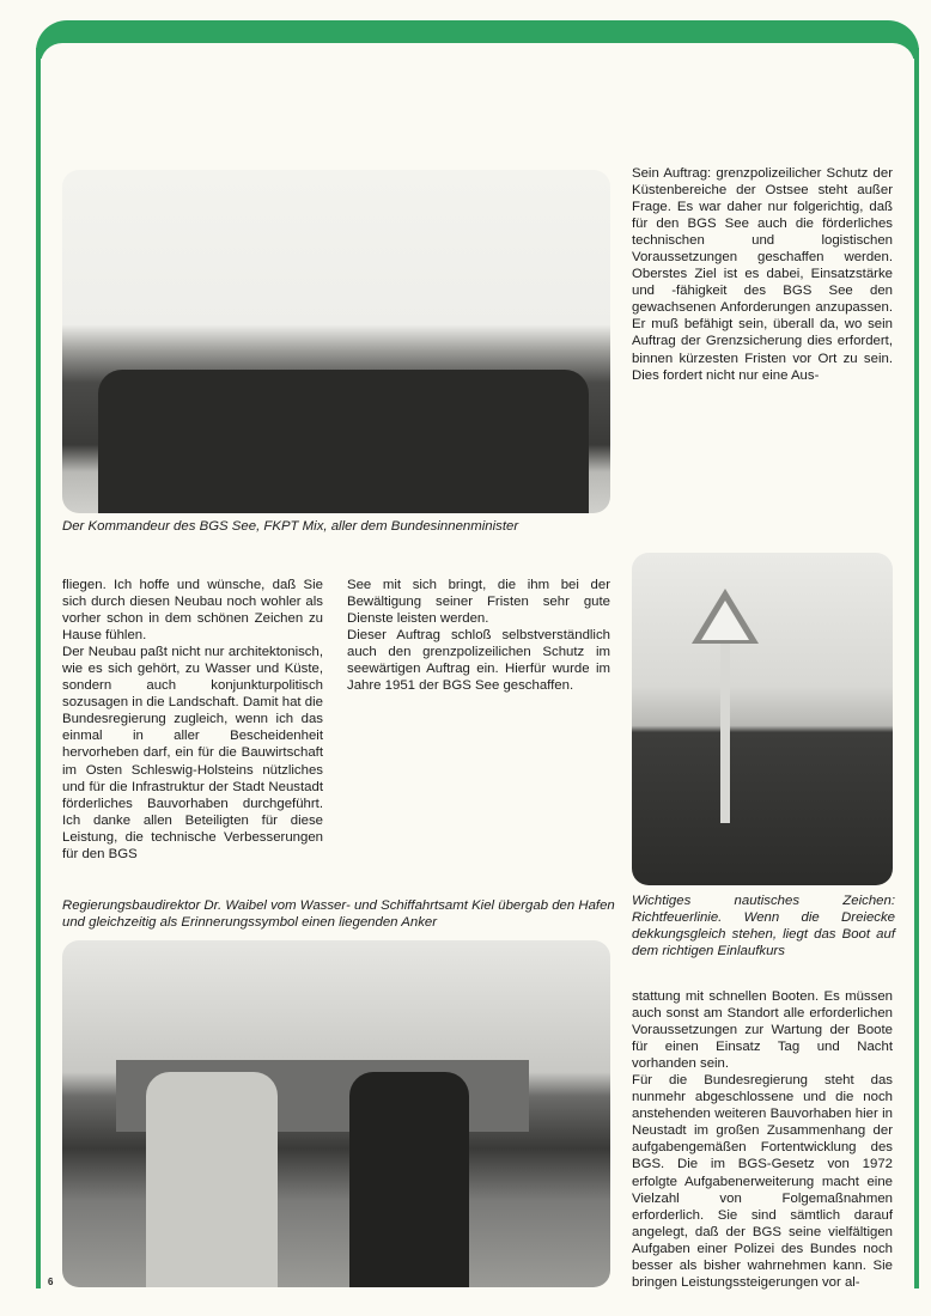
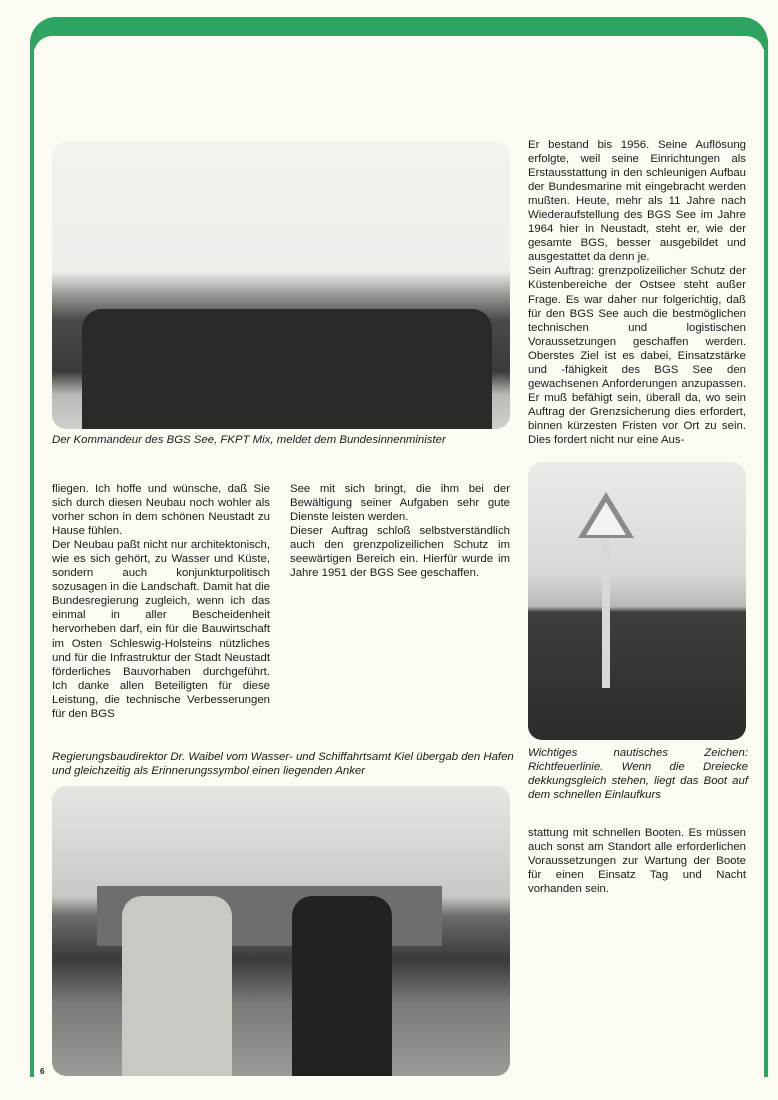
- Der Kommandeur des BGS See, FKPT Mix, aller dem Bundesinnenminister
+ Der Kommandeur des BGS See, FKPT Mix, meldet dem Bundesinnenminister
+ Er bestand bis 1956. Seine Auflösung erfolgte, weil seine Einrichtungen als Erstausstattung in den schleunigen Aufbau der Bundesmarine mit eingebracht werden mußten. Heute, mehr als 11 Jahre nach Wiederaufstellung des BGS See im Jahre 1964 hier in Neustadt, steht er, wie der gesamte BGS, besser ausgebildet und ausgestattet da denn je.
- Sein Auftrag: grenzpolizeilicher Schutz der Küstenbereiche der Ostsee steht außer Frage. Es war daher nur folgerichtig, daß für den BGS See auch die förderliches technischen und logistischen Voraussetzungen geschaffen werden. Oberstes Ziel ist es dabei, Einsatzstärke und -fähigkeit des BGS See den gewachsenen Anforderungen anzupassen. Er muß befähigt sein, überall da, wo sein Auftrag der Grenzsicherung dies erfordert, binnen kürzesten Fristen vor Ort zu sein. Dies fordert nicht nur eine Aus-
+ Sein Auftrag: grenzpolizeilicher Schutz der Küstenbereiche der Ostsee steht außer Frage. Es war daher nur folgerichtig, daß für den BGS See auch die bestmöglichen technischen und logistischen Voraussetzungen geschaffen werden. Oberstes Ziel ist es dabei, Einsatzstärke und -fähigkeit des BGS See den gewachsenen Anforderungen anzupassen. Er muß befähigt sein, überall da, wo sein Auftrag der Grenzsicherung dies erfordert, binnen kürzesten Fristen vor Ort zu sein. Dies fordert nicht nur eine Aus-
- fliegen. Ich hoffe und wünsche, daß Sie sich durch diesen Neubau noch wohler als vorher schon in dem schönen Zeichen zu Hause fühlen.
+ fliegen. Ich hoffe und wünsche, daß Sie sich durch diesen Neubau noch wohler als vorher schon in dem schönen Neustadt zu Hause fühlen.
  Der Neubau paßt nicht nur architektonisch, wie es sich gehört, zu Wasser und Küste, sondern auch konjunkturpolitisch sozusagen in die Landschaft. Damit hat die Bundesregierung zugleich, wenn ich das einmal in aller Bescheidenheit hervorheben darf, ein für die Bauwirtschaft im Osten Schleswig-Holsteins nützliches und für die Infrastruktur der Stadt Neustadt förderliches Bauvorhaben durchgeführt. Ich danke allen Beteiligten für diese Leistung, die technische Verbesserungen für den BGS
- See mit sich bringt, die ihm bei der Bewältigung seiner Fristen sehr gute Dienste leisten werden.
+ See mit sich bringt, die ihm bei der Bewältigung seiner Aufgaben sehr gute Dienste leisten werden.
- Dieser Auftrag schloß selbstverständlich auch den grenzpolizeilichen Schutz im seewärtigen Auftrag ein. Hierfür wurde im Jahre 1951 der BGS See geschaffen.
+ Dieser Auftrag schloß selbstverständlich auch den grenzpolizeilichen Schutz im seewärtigen Bereich ein. Hierfür wurde im Jahre 1951 der BGS See geschaffen.
- Wichtiges nautisches Zeichen: Richtfeuerlinie. Wenn die Dreiecke dekkungsgleich stehen, liegt das Boot auf dem richtigen Einlaufkurs
+ Wichtiges nautisches Zeichen: Richtfeuerlinie. Wenn die Dreiecke dekkungsgleich stehen, liegt das Boot auf dem schnellen Einlaufkurs
  Regierungsbaudirektor Dr. Waibel vom Wasser- und Schiffahrtsamt Kiel übergab den Hafen und gleichzeitig als Erinnerungssymbol einen liegenden Anker
  stattung mit schnellen Booten. Es müssen auch sonst am Standort alle erforderlichen Voraussetzungen zur Wartung der Boote für einen Einsatz Tag und Nacht vorhanden sein.
- Für die Bundesregierung steht das nunmehr abgeschlossene und die noch anstehenden weiteren Bauvorhaben hier in Neustadt im großen Zusammenhang der aufgabengemäßen Fortentwicklung des BGS. Die im BGS-Gesetz von 1972 erfolgte Aufgabenerweiterung macht eine Vielzahl von Folgemaßnahmen erforderlich. Sie sind sämtlich darauf angelegt, daß der BGS seine vielfältigen Aufgaben einer Polizei des Bundes noch besser als bisher wahrnehmen kann. Sie bringen Leistungssteigerungen vor al-
  6
